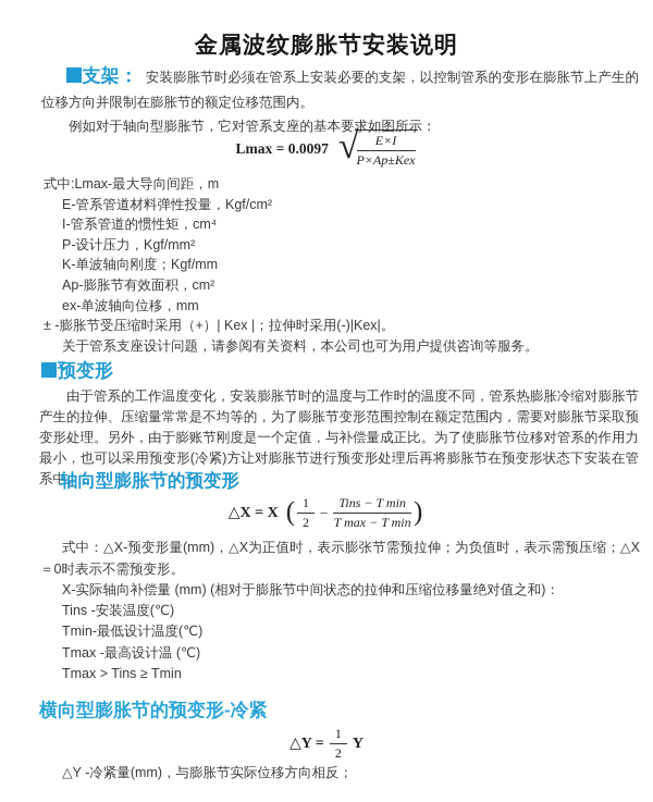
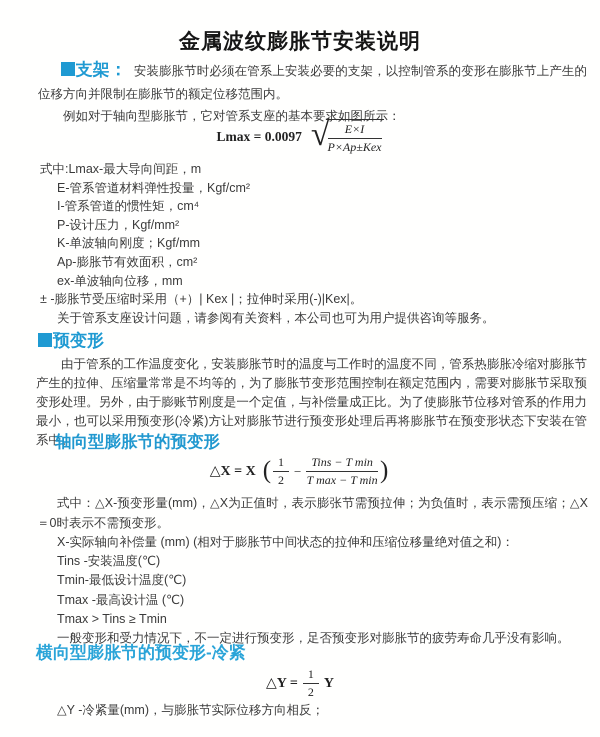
  金属波纹膨胀节安装说明
  支架： 安装膨胀节时必须在管系上安装必要的支架，以控制管系的变形在膨胀节上产生的位移方向并限制在膨胀节的额定位移范围内。
  例如对于轴向型膨胀节，它对管系支座的基本要求如图所示：
  Lmax = 0.0097
  √
  E×I
  P×Ap±Kex
  式中:Lmax-最大导向间距，m
  E-管系管道材料弹性投量，Kgf/cm²
  I-管系管道的惯性矩，cm⁴
  P-设计压力，Kgf/mm²
  K-单波轴向刚度；Kgf/mm
  Ap-膨胀节有效面积，cm²
  ex-单波轴向位移，mm
  ± -膨胀节受压缩时采用（+）| Kex |；拉伸时采用(-)|Kex|。
  关于管系支座设计问题，请参阅有关资料，本公司也可为用户提供咨询等服务。
  预变形
  由于管系的工作温度变化，安装膨胀节时的温度与工作时的温度不同，管系热膨胀冷缩对膨胀节产生的拉伸、压缩量常常是不均等的，为了膨胀节变形范围控制在额定范围内，需要对膨胀节采取预变形处理。另外，由于膨账节刚度是一个定值，与补偿量成正比。为了使膨胀节位移对管系的作用力最小，也可以采用预变形(冷紧)方让对膨胀节进行预变形处理后再将膨胀节在预变形状态下安装在管系中。
  轴向型膨胀节的预变形
  △X = X
  (
  1
  2
  −
  Tins − T min
  T max − T min
  )
  式中：△X-预变形量(mm)，△X为正值时，表示膨张节需预拉伸；为负值时，表示需预压缩；△X＝0时表示不需预变形。
  X-实际轴向补偿量 (mm) (相对于膨胀节中间状态的拉伸和压缩位移量绝对值之和)：
  Tins -安装温度(℃)
  Tmin-最低设计温度(℃)
  Tmax -最高设计温 (℃)
  Tmax > Tins ≥ Tmin
+ 一般变形和受力情况下，不一定进行预变形，足否预变形对膨胀节的疲劳寿命几乎没有影响。
  横向型膨胀节的预变形-冷紧
  △Y =
  1
  2
  Y
  △Y -冷紧量(mm)，与膨胀节实际位移方向相反；
